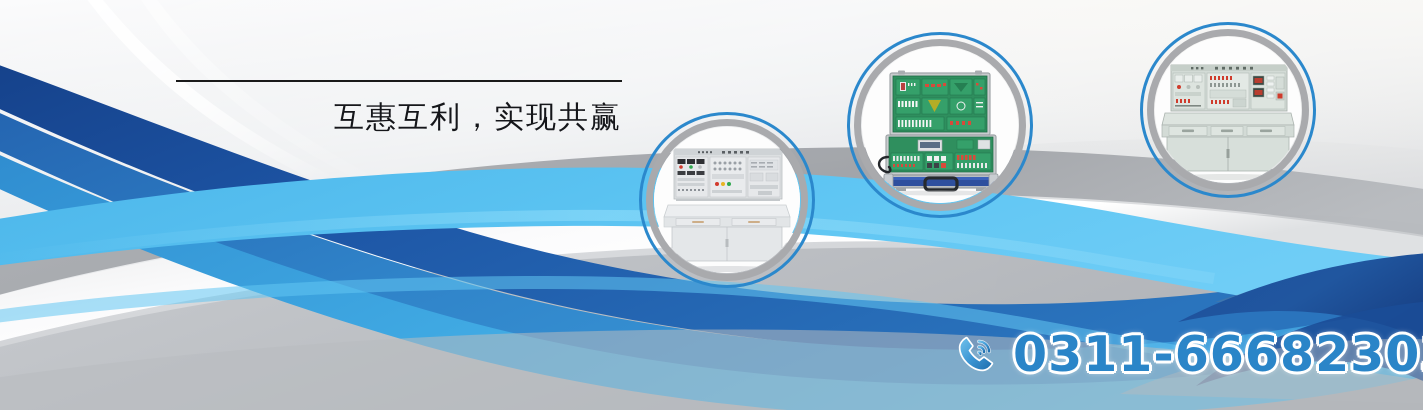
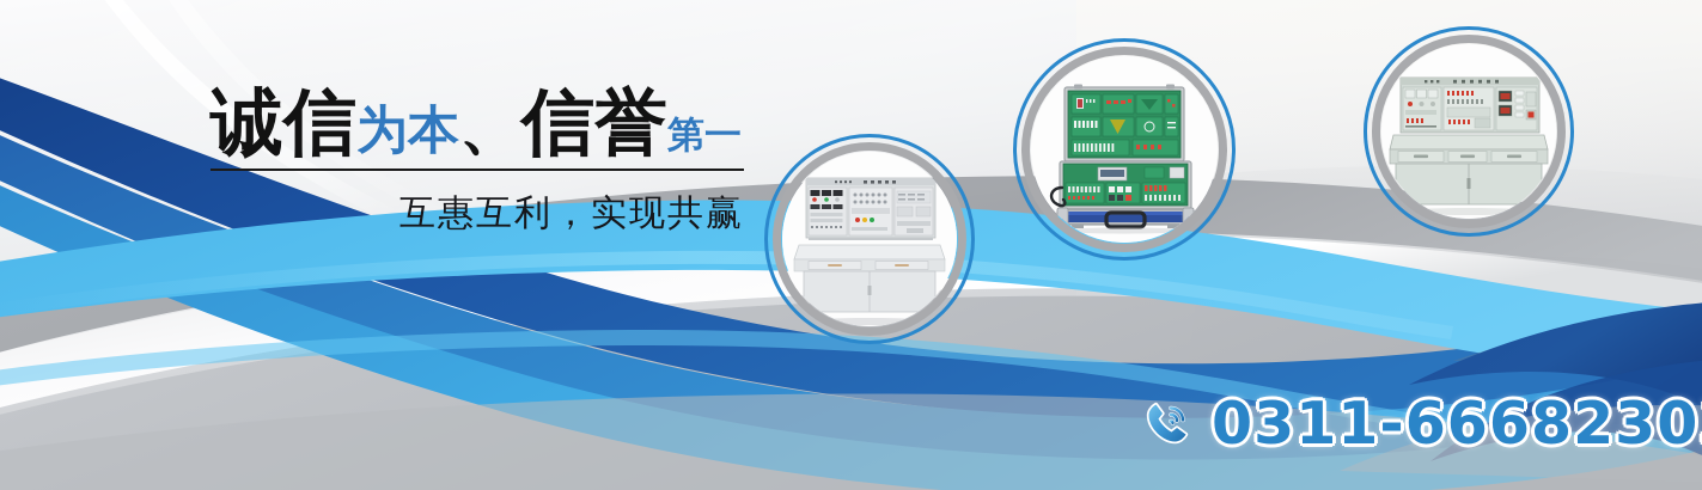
+ 诚信为本、信誉第一
  互惠互利，实现共赢
  0311-6668230
